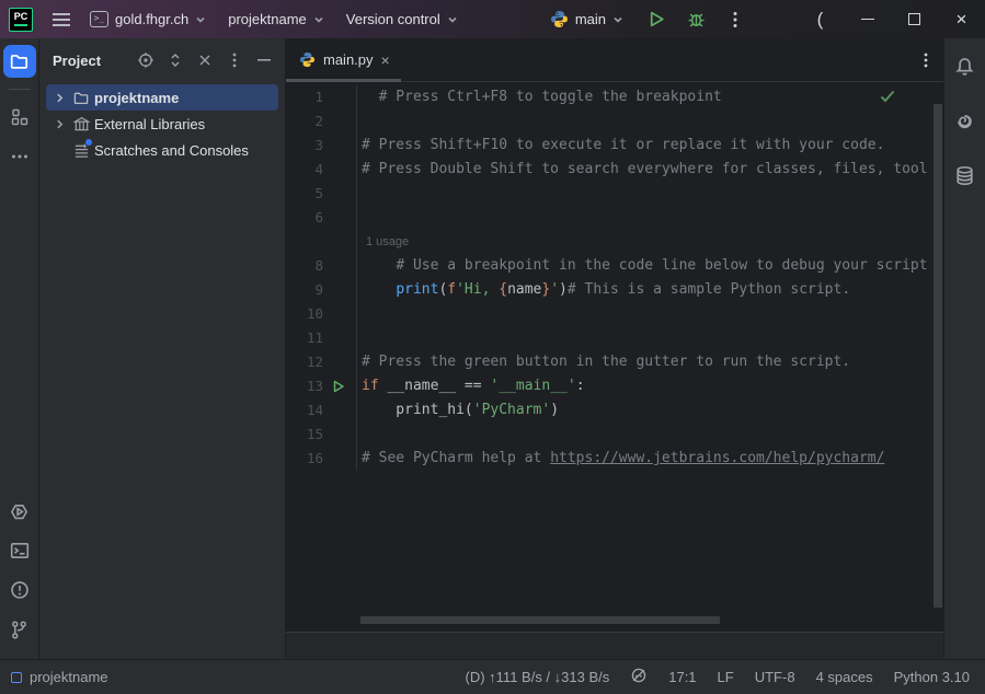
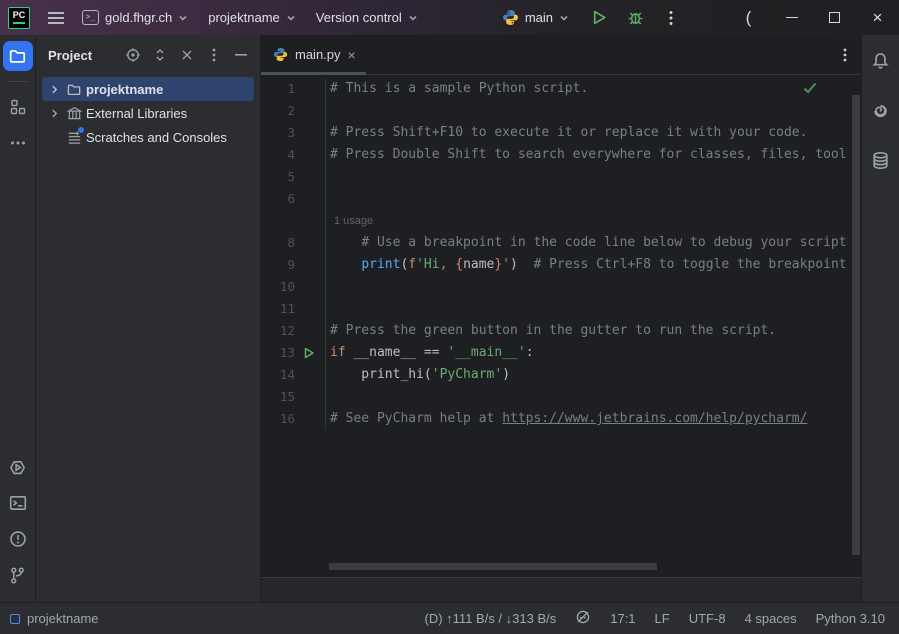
  PC
  >_
  gold.fhgr.ch
  projektname
  Version control
  main
  (
  ×
  Project
  projektname
  External Libraries
  Scratches and Consoles
  main.py
  ×
  1
- # Press Ctrl+F8 to toggle the breakpoint
+ # This is a sample Python script.
  2
  3
  # Press Shift+F10 to execute it or replace it with your code.
  4
  # Press Double Shift to search everywhere for classes, files, tool
  5
  6
  1 usage
  8
  # Use a breakpoint in the code line below to debug your script
  9
- print(f'Hi, {name}')# This is a sample Python script.
+ print(f'Hi, {name}') # Press Ctrl+F8 to toggle the breakpoint
  10
  11
  12
  # Press the green button in the gutter to run the script.
  13
  if __name__ == '__main__':
  14
  print_hi('PyCharm')
  15
  16
  # See PyCharm help at https://www.jetbrains.com/help/pycharm/
  projektname
  (D) ↑111 B/s / ↓313 B/s
  17:1
  LF
  UTF-8
  4 spaces
  Python 3.10
